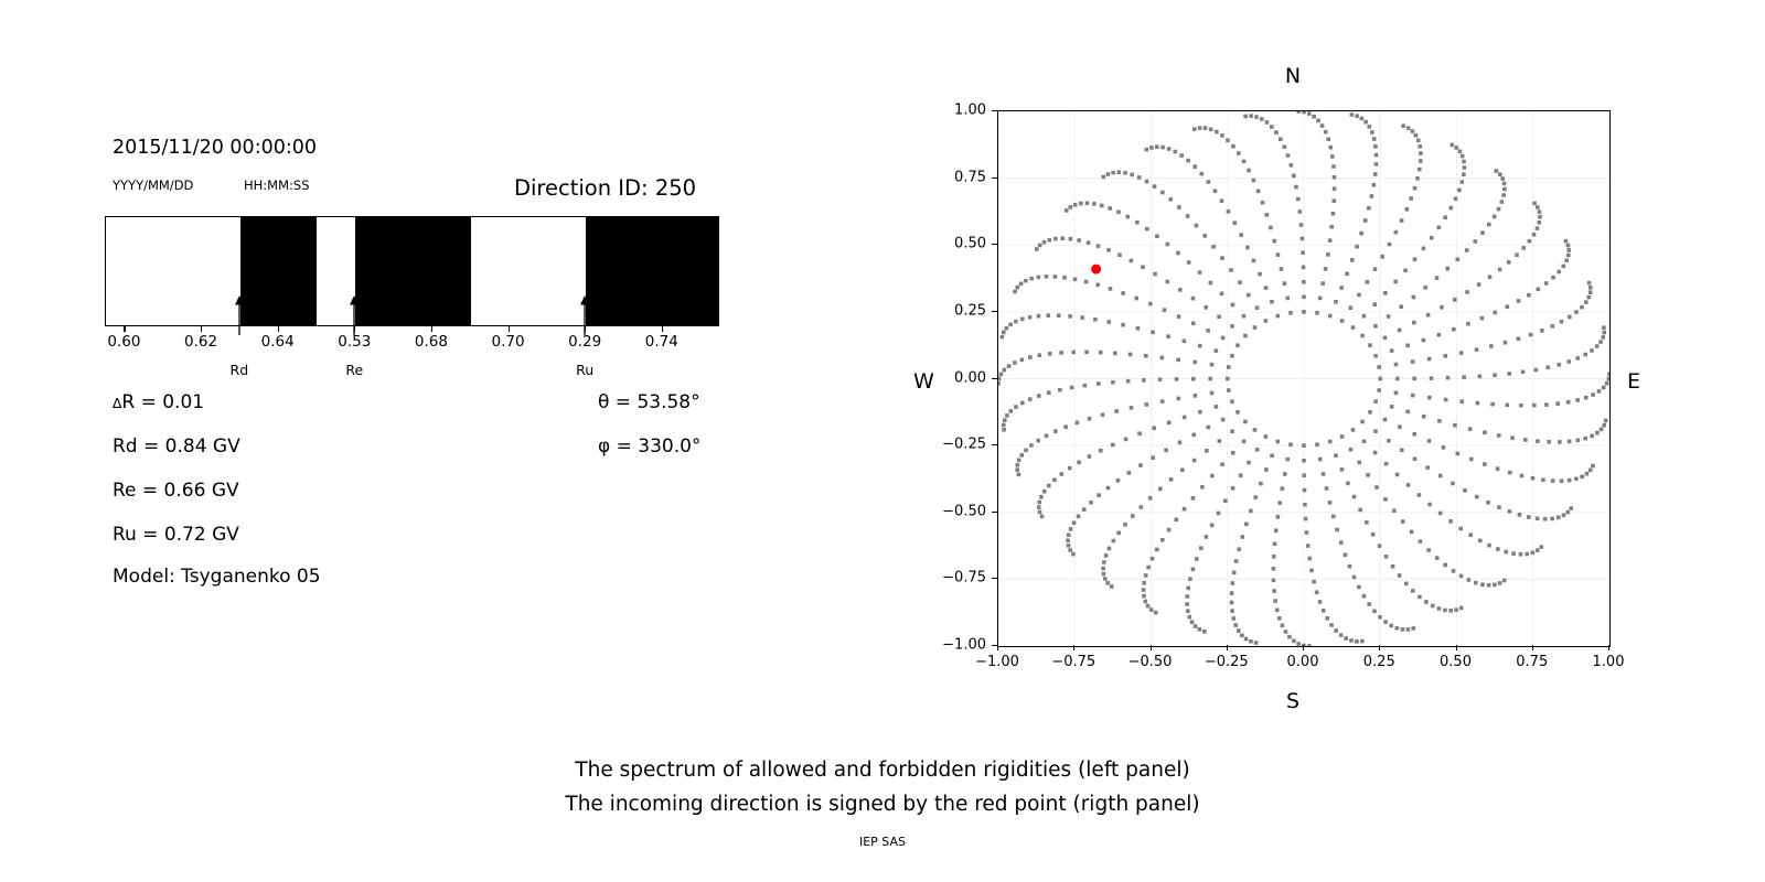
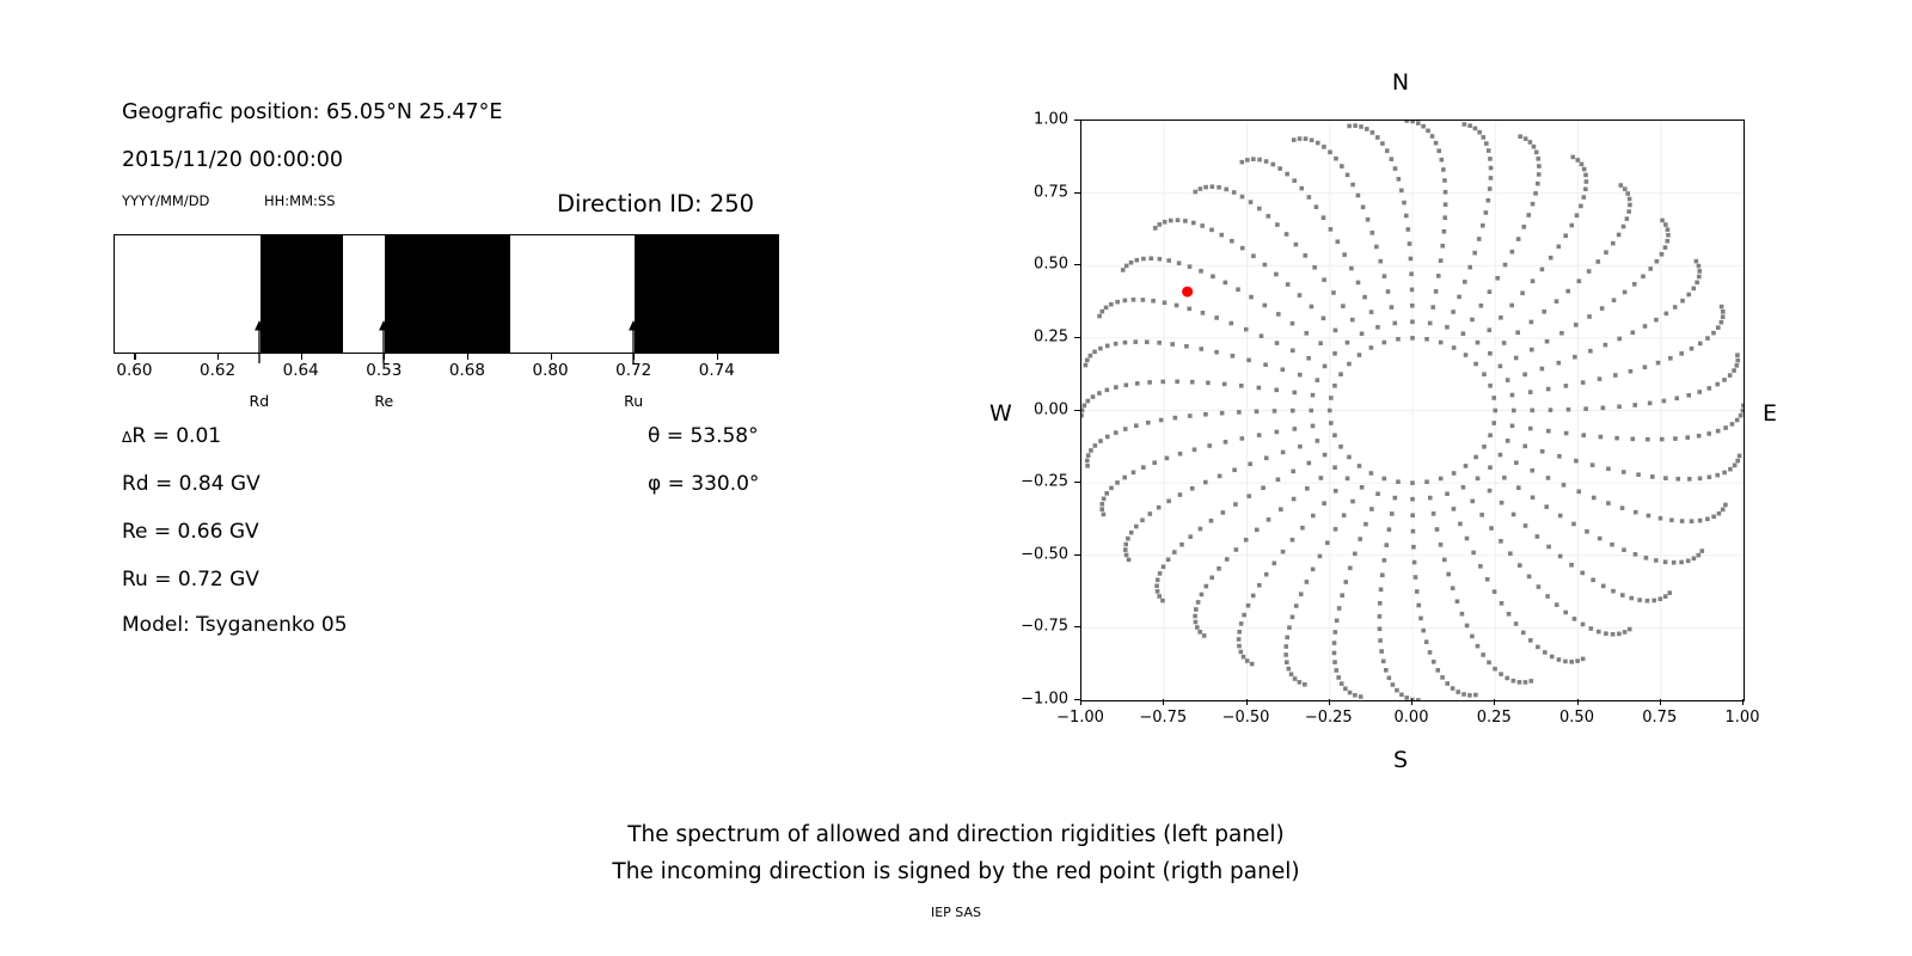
+ Geografic position: 65.05°N 25.47°E
  2015/11/20 00:00:00
  YYYY/MM/DD
  HH:MM:SS
  Direction ID: 250
  0.60
  0.62
  0.64
  0.53
  0.68
- 0.70
+ 0.80
- 0.29
+ 0.72
  0.74
  Rd
  Re
  Ru
  ∆R = 0.01
  Rd = 0.84 GV
  Re = 0.66 GV
  Ru = 0.72 GV
  Model: Tsyganenko 05
  θ = 53.58°
  φ = 330.0°
  N
  S
  W
  E
- The spectrum of allowed and forbidden rigidities (left panel)
+ The spectrum of allowed and direction rigidities (left panel)
  The incoming direction is signed by the red point (rigth panel)
  IEP SAS
  −1.00
  −0.75
  −0.50
  −0.25
  0.00
  0.25
  0.50
  0.75
  1.00
  −1.00
  −0.75
  −0.50
  −0.25
  0.00
  0.25
  0.50
  0.75
  1.00
